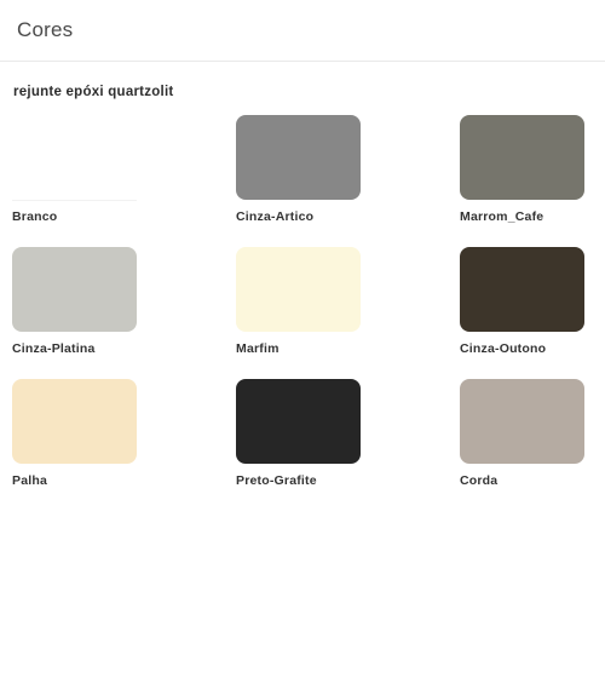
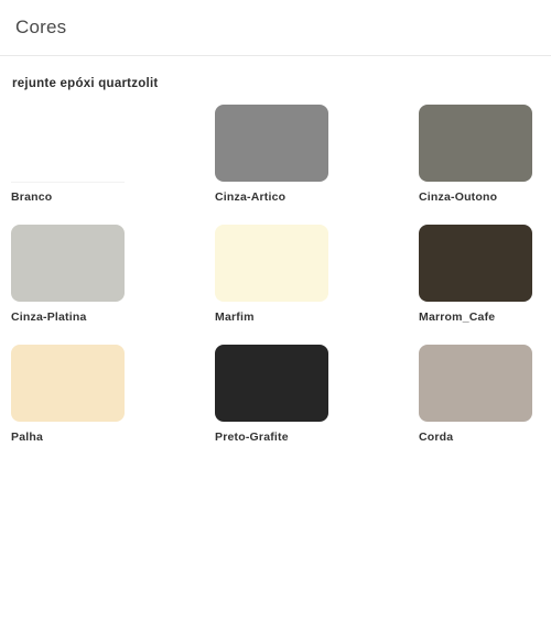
  Cores
  rejunte epóxi quartzolit
  Branco
  Cinza-Artico
- Marrom_Cafe
+ Cinza-Outono
  Cinza-Platina
  Marfim
- Cinza-Outono
+ Marrom_Cafe
  Palha
  Preto-Grafite
  Corda
